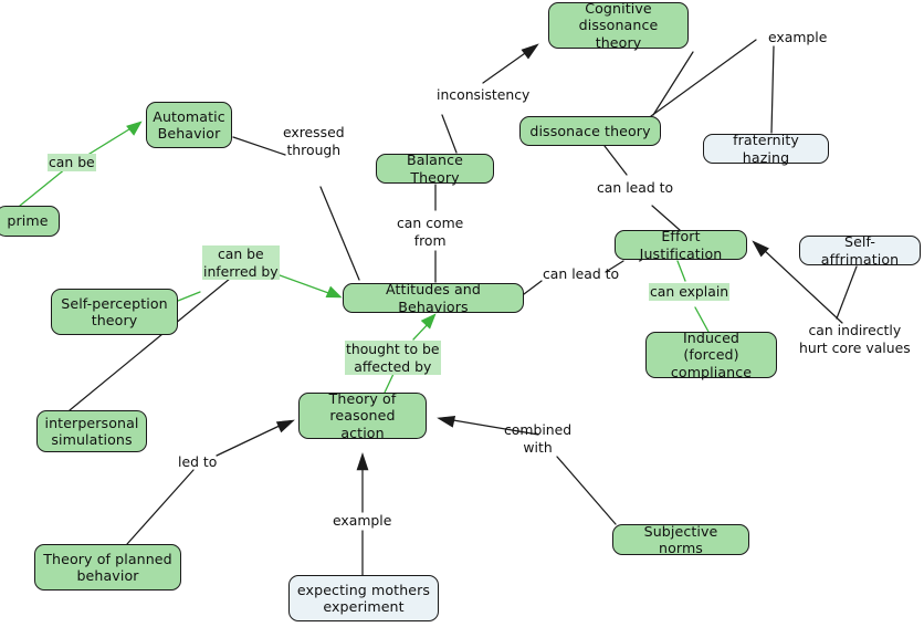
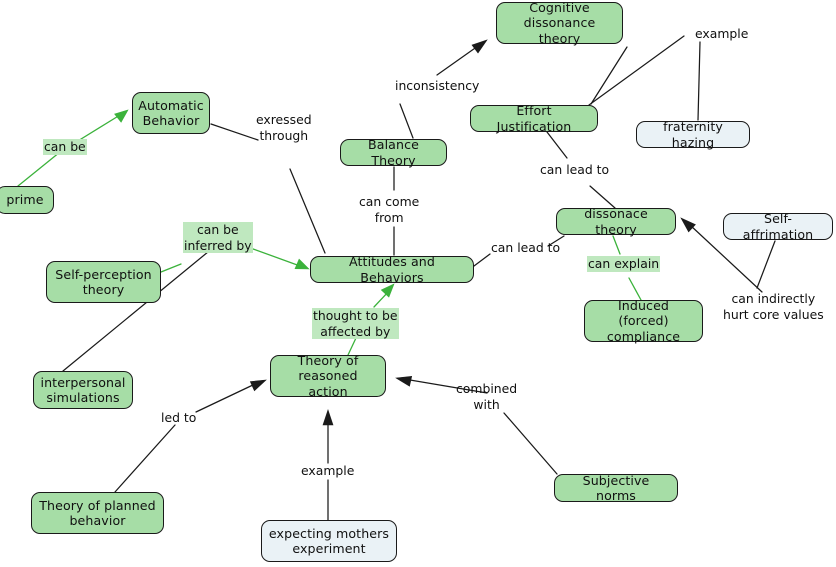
  prime
  Automatic
  Behavior
  Self-perception
  theory
  interpersonal
  simulations
  Theory of planned
  behavior
  Attitudes and Behaviors
  Balance Theory
  Cognitive
  dissonance theory
- dissonace theory
+ Effort Justification
  fraternity hazing
- Effort Justification
+ dissonace theory
  Self-affrimation
  Induced (forced)
  compliance
  Theory of
  reasoned action
  Subjective norms
  expecting mothers
  experiment
  can be
  exressed
  through
  can be
  inferred by
  can come
  from
  inconsistency
  example
  can lead to
  can lead to
  can explain
  can indirectly
  hurt core values
  thought to be
  affected by
  led to
  example
  combined
  with
